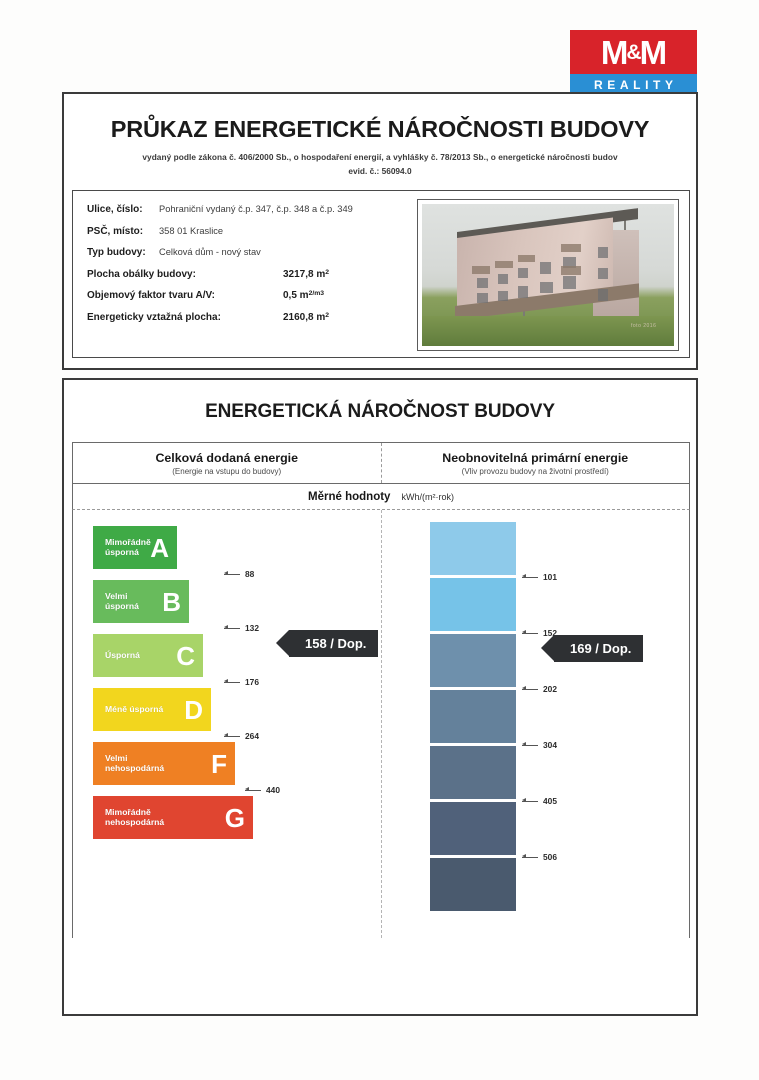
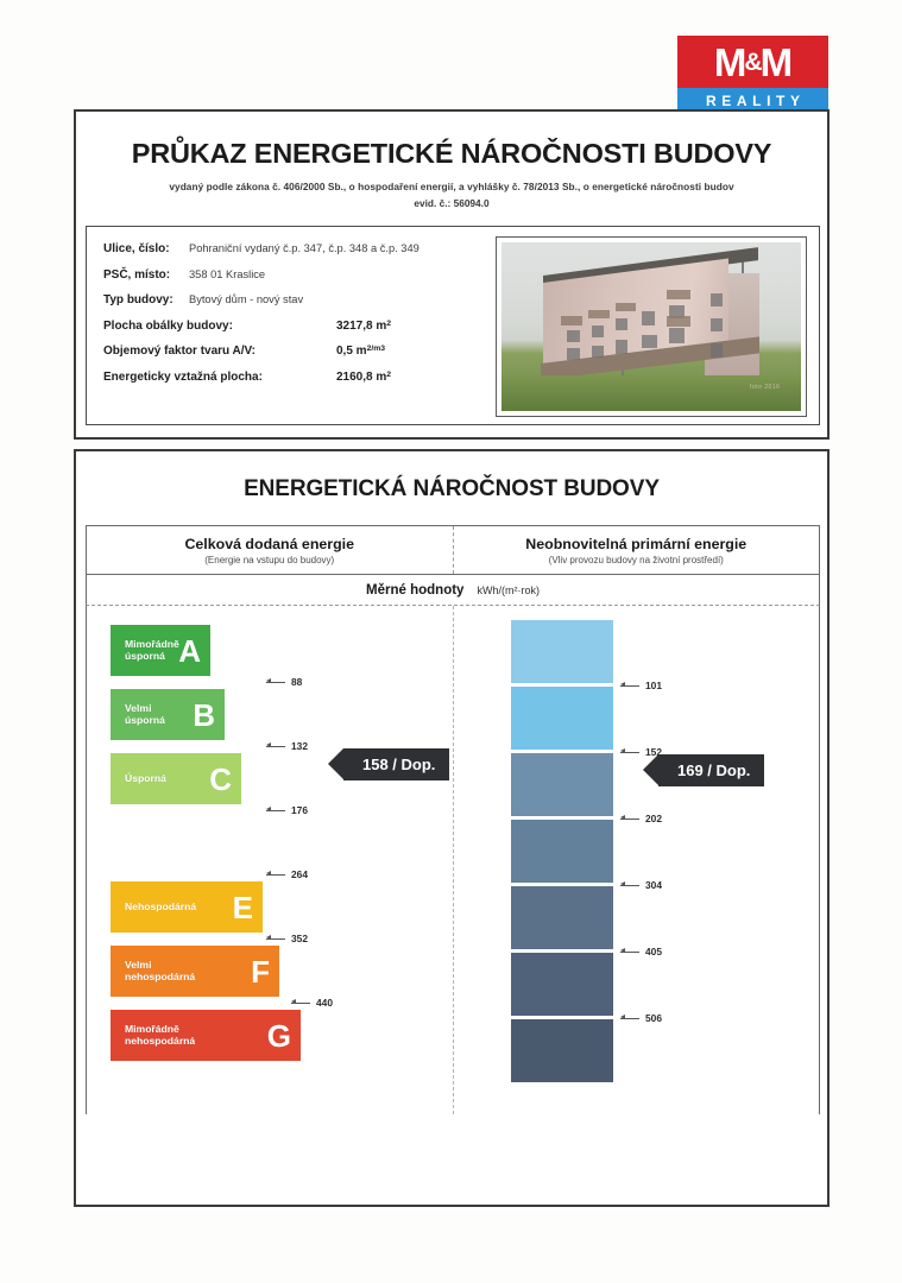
  M
  &
  M
  REALITY
  PRŮKAZ ENERGETICKÉ NÁROČNOSTI BUDOVY
  vydaný podle zákona č. 406/2000 Sb., o hospodaření energií, a vyhlášky č. 78/2013 Sb., o energetické náročnosti budov
  evid. č.: 56094.0
  Ulice, číslo:
  Pohraniční vydaný č.p. 347, č.p. 348 a č.p. 349
  PSČ, místo:
  358 01 Kraslice
  Typ budovy:
- Celková dům - nový stav
+ Bytový dům - nový stav
  Plocha obálky budovy:
  3217,8 m
  Objemový faktor tvaru A/V:
  Energeticky vztažná plocha:
  2160,8 m
  ENERGETICKÁ NÁROČNOST BUDOVY
  Celková dodaná energie
  (Energie na vstupu do budovy)
  Neobnovitelná primární energie
  (Vliv provozu budovy na životní prostředí)
  Měrné hodnoty
  kWh/(m²·rok)
  Mimořádně
  úsporná
  A
  88
  Velmi
  úsporná
  B
  132
  Úsporná
  C
  176
- Méně úsporná
- D
  264
+ Nehospodárná
+ E
+ 352
  Velmi
  nehospodárná
  F
  440
  Mimořádně
  nehospodárná
  G
  158 / Dop.
  101
  152
  202
  304
  405
  506
  169 / Dop.
